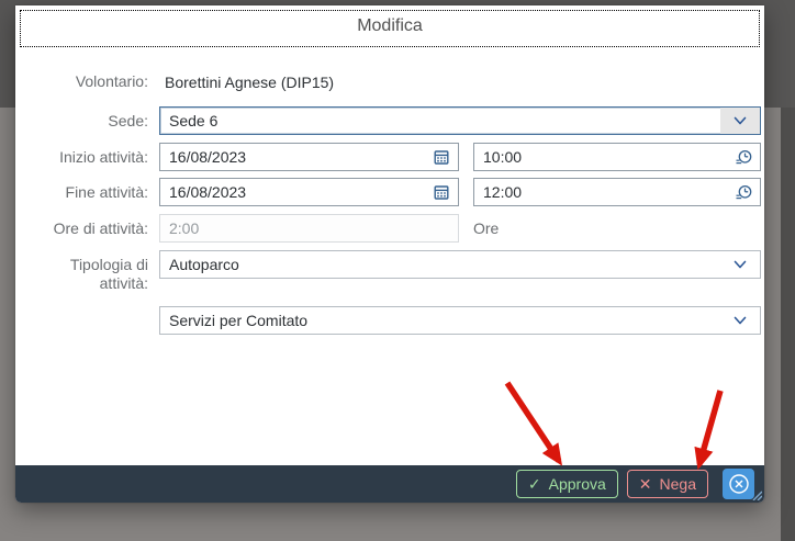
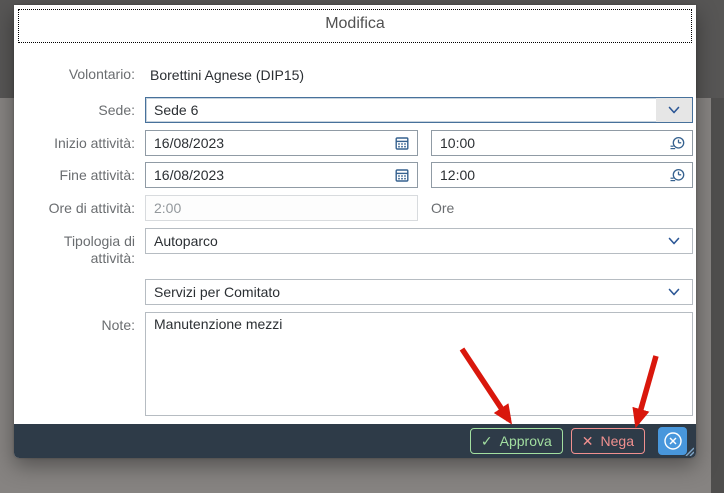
  Modifica
  Volontario:
  Borettini Agnese (DIP15)
  Sede:
  Sede 6
  Inizio attività:
  16/08/2023
  10:00
  Fine attività:
  16/08/2023
  12:00
  Ore di attività:
  2:00
  Ore
  Tipologia di attività:
  Autoparco
  Servizi per Comitato
+ Note:
+ Manutenzione mezzi
  ✓
  Approva
  ✕
  Nega
